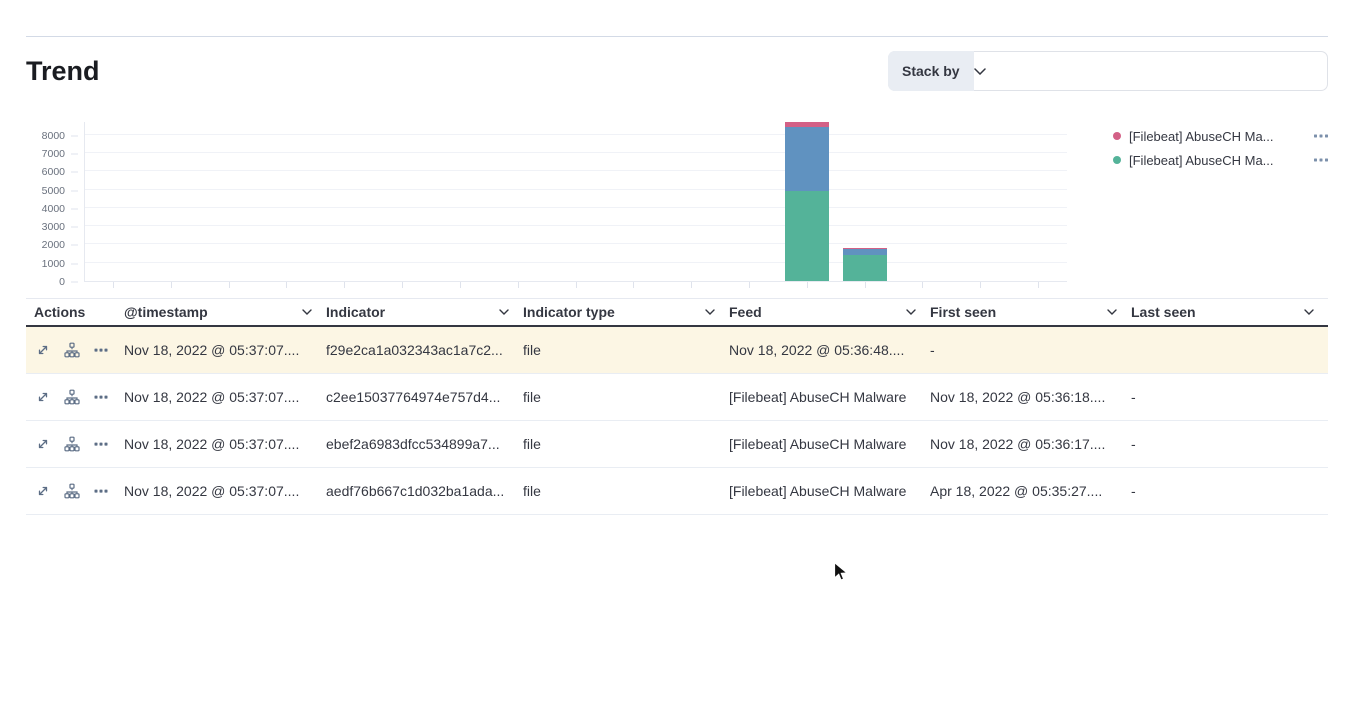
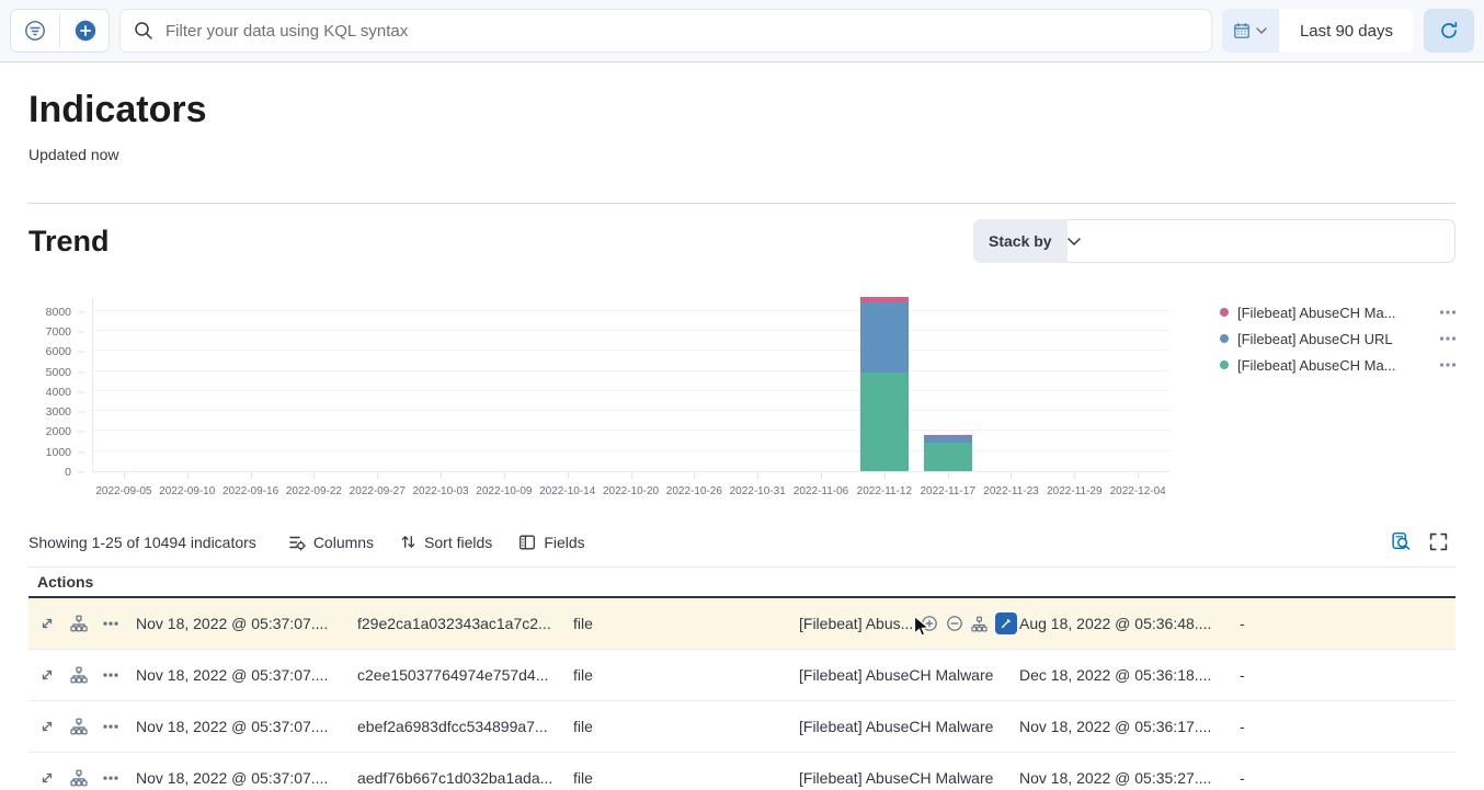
+ Filter your data using KQL syntax
+ Last 90 days
+ Indicators
+ Updated now
  Trend
  Stack by
  0
  1000
  2000
  3000
  4000
  5000
  6000
  7000
  8000
+ 2022-09-05
+ 2022-09-10
+ 2022-09-16
+ 2022-09-22
+ 2022-09-27
+ 2022-10-03
+ 2022-10-09
+ 2022-10-14
+ 2022-10-20
+ 2022-10-26
+ 2022-10-31
+ 2022-11-06
+ 2022-11-12
+ 2022-11-17
+ 2022-11-23
+ 2022-11-29
+ 2022-12-04
  [Filebeat] AbuseCH Ma...
+ [Filebeat] AbuseCH URL
  [Filebeat] AbuseCH Ma...
+ Showing 1-25 of 10494 indicators
+ Columns
+ Sort fields
+ Fields
  Actions
- @timestamp
- Indicator
- Indicator type
- Feed
- First seen
- Last seen
  Nov 18, 2022 @ 05:37:07....
  f29e2ca1a032343ac1a7c2...
  file
+ [Filebeat] Abus...
- Nov 18, 2022 @ 05:36:48....
+ Aug 18, 2022 @ 05:36:48....
  -
  Nov 18, 2022 @ 05:37:07....
  c2ee15037764974e757d4...
  file
  [Filebeat] AbuseCH Malware
- Nov 18, 2022 @ 05:36:18....
+ Dec 18, 2022 @ 05:36:18....
  -
  Nov 18, 2022 @ 05:37:07....
  ebef2a6983dfcc534899a7...
  file
  [Filebeat] AbuseCH Malware
  Nov 18, 2022 @ 05:36:17....
  -
  Nov 18, 2022 @ 05:37:07....
  aedf76b667c1d032ba1ada...
  file
  [Filebeat] AbuseCH Malware
- Apr 18, 2022 @ 05:35:27....
+ Nov 18, 2022 @ 05:35:27....
  -
